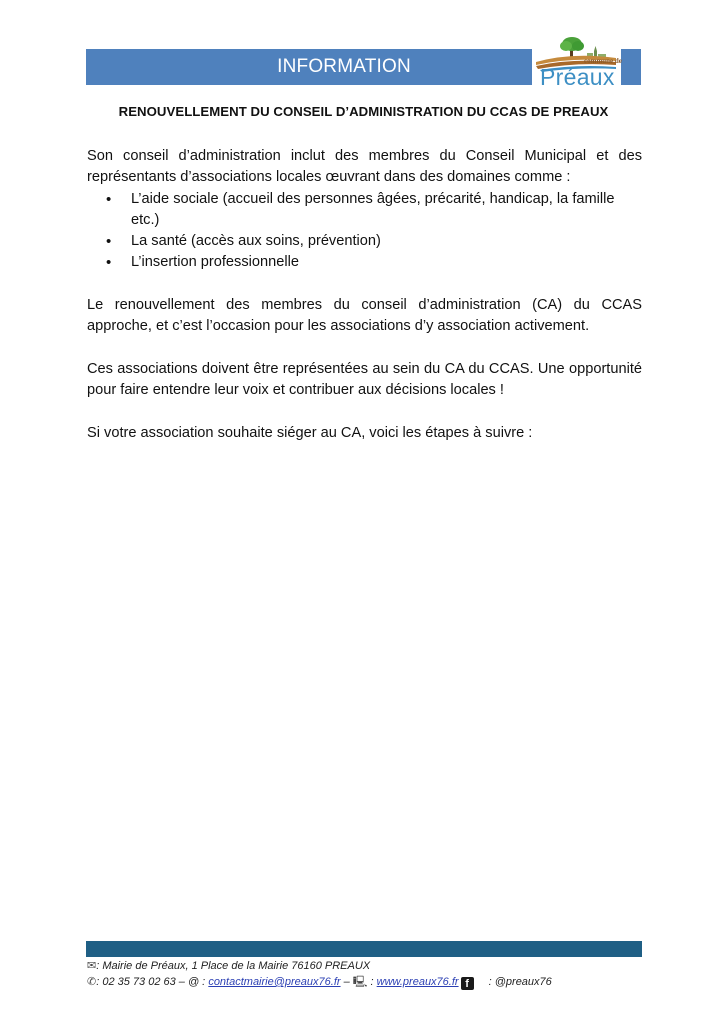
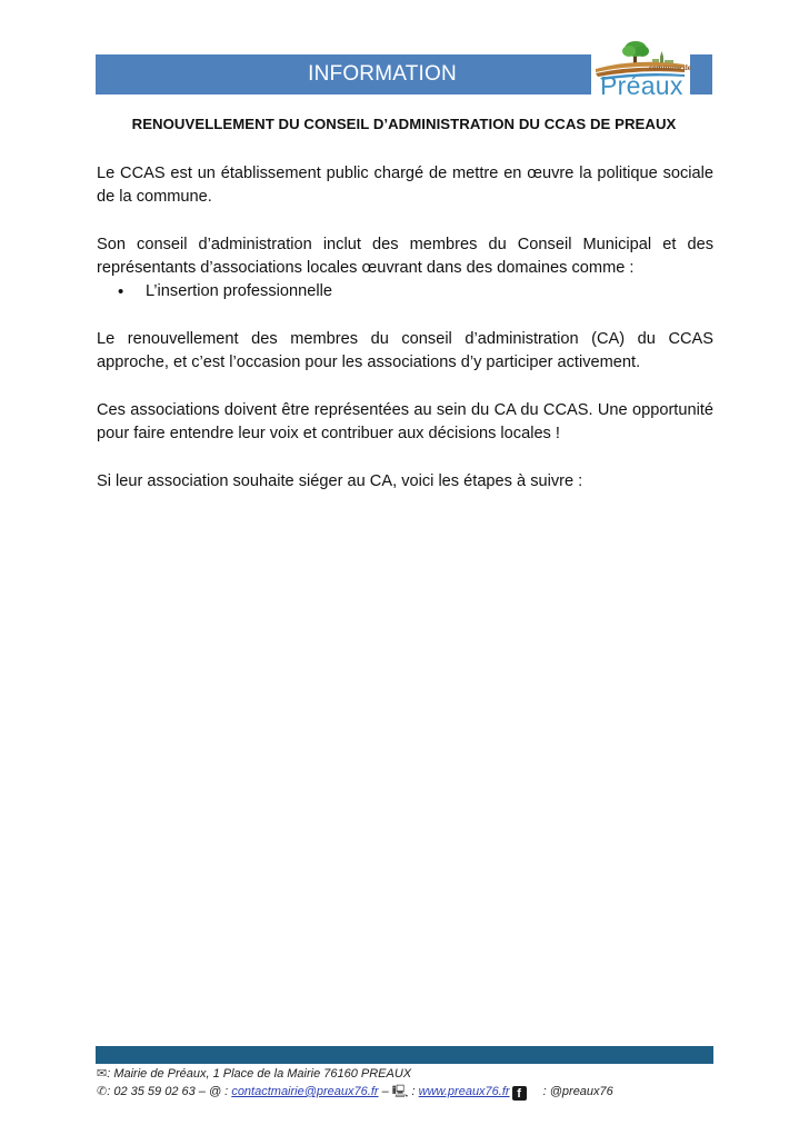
  INFORMATION
  commune de
  Préaux
  RENOUVELLEMENT DU CONSEIL D’ADMINISTRATION DU CCAS DE PREAUX
+ Le CCAS est un établissement public chargé de mettre en œuvre la politique sociale de la commune.
  Son conseil d’administration inclut des membres du Conseil Municipal et des représentants d’associations locales œuvrant dans des domaines comme :
- L’aide sociale (accueil des personnes âgées, précarité, handicap, la famille etc.)
- La santé (accès aux soins, prévention)
  L’insertion professionnelle
- Le renouvellement des membres du conseil d’administration (CA) du CCAS approche, et c’est l’occasion pour les associations d’y association activement.
+ Le renouvellement des membres du conseil d’administration (CA) du CCAS approche, et c’est l’occasion pour les associations d’y participer activement.
  Ces associations doivent être représentées au sein du CA du CCAS. Une opportunité pour faire entendre leur voix et contribuer aux décisions locales !
- Si votre association souhaite siéger au CA, voici les étapes à suivre :
+ Si leur association souhaite siéger au CA, voici les étapes à suivre :
  ✉: Mairie de Préaux, 1 Place de la Mairie 76160 PREAUX
- ✆: 02 35 73 02 63 – @ : contactmairie@preaux76.fr – 🖳 : www.preaux76.fr f : @preaux76
+ ✆: 02 35 59 02 63 – @ : contactmairie@preaux76.fr – 🖳 : www.preaux76.fr f : @preaux76
